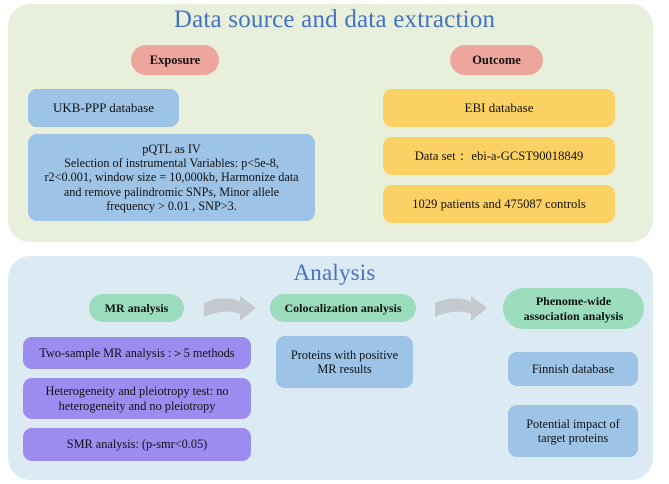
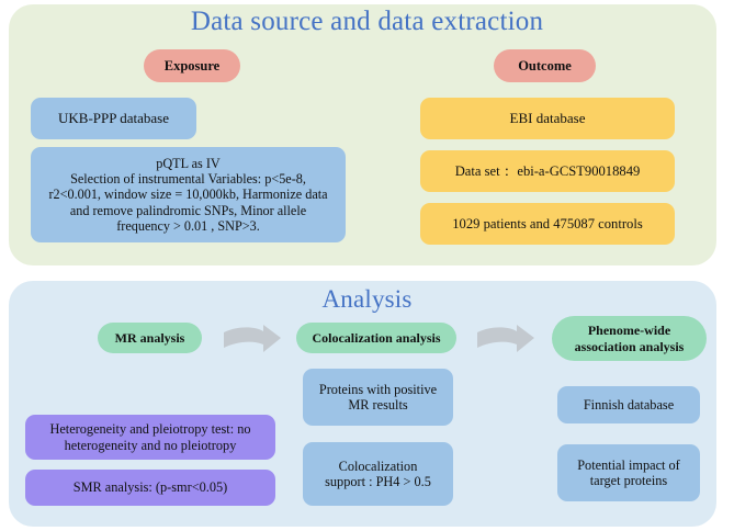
  Data source and data extraction
  Exposure
  Outcome
  UKB-PPP database
  pQTL as IV
  Selection of instrumental Variables: p<5e-8,
  r2<0.001, window size = 10,000kb, Harmonize data
  and remove palindromic SNPs, Minor allele
  frequency > 0.01 , SNP>3.
  EBI database
  Data set： ebi-a-GCST90018849
  1029 patients and 475087 controls
  Analysis
  MR analysis
  Colocalization analysis
  Phenome-wide
  association analysis
- Two-sample MR analysis :＞5 methods
  Heterogeneity and pleiotropy test: no
  heterogeneity and no pleiotropy
  SMR analysis: (p-smr<0.05)
  Proteins with positive
  MR results
+ Colocalization
+ support : PH4 > 0.5
  Finnish database
  Potential impact of
  target proteins
